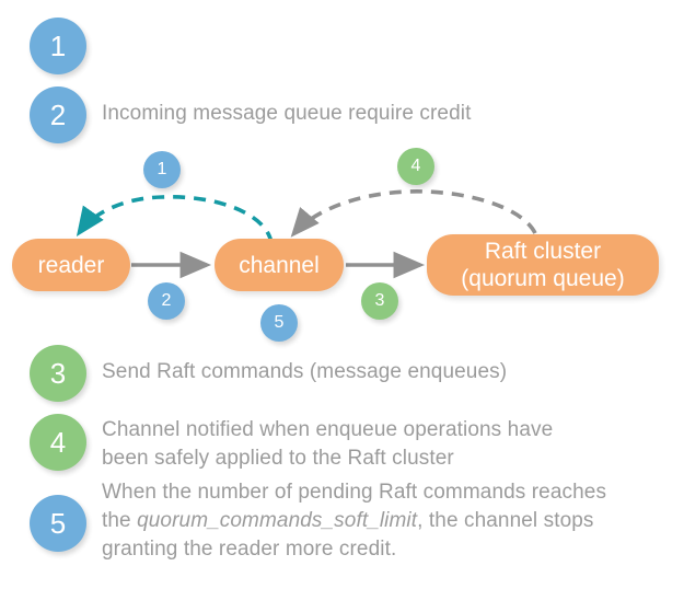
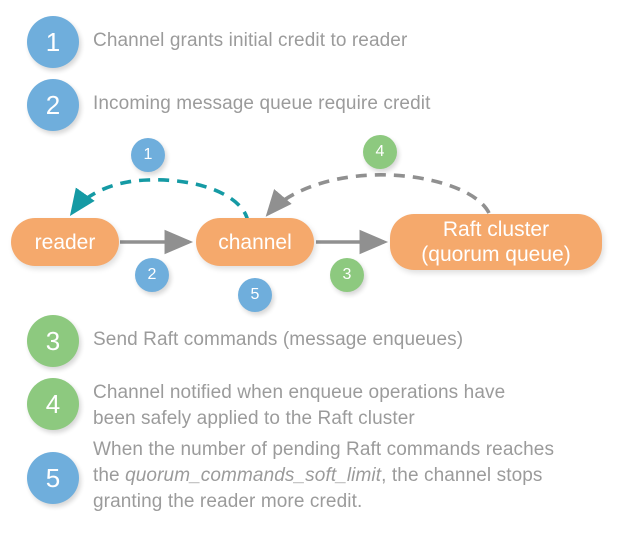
  1
+ Channel grants initial credit to reader
  2
  Incoming message queue require credit
  reader
  channel
  Raft cluster
  (quorum queue)
  1
  2
  3
  4
  5
  3
  Send Raft commands (message enqueues)
  4
  Channel notified when enqueue operations have
  been safely applied to the Raft cluster
  5
  When the number of pending Raft commands reaches
  the quorum_commands_soft_limit, the channel stops
  granting the reader more credit.
